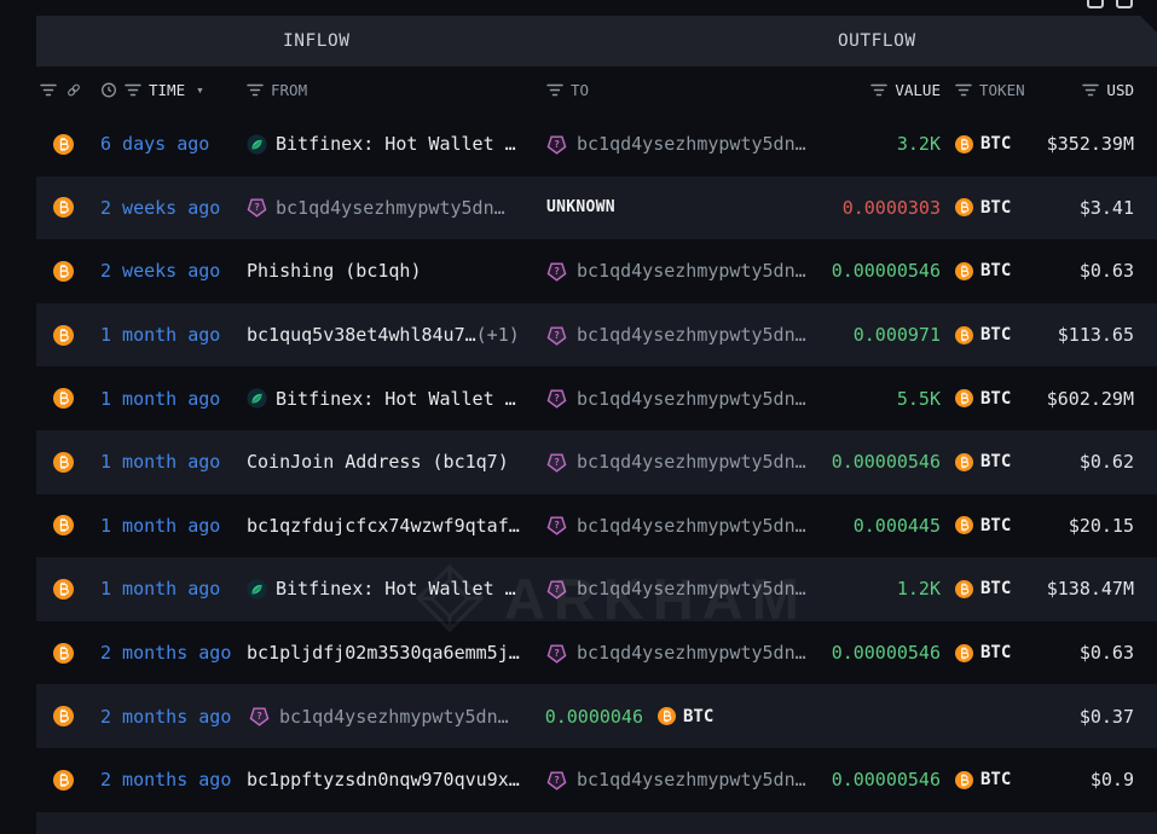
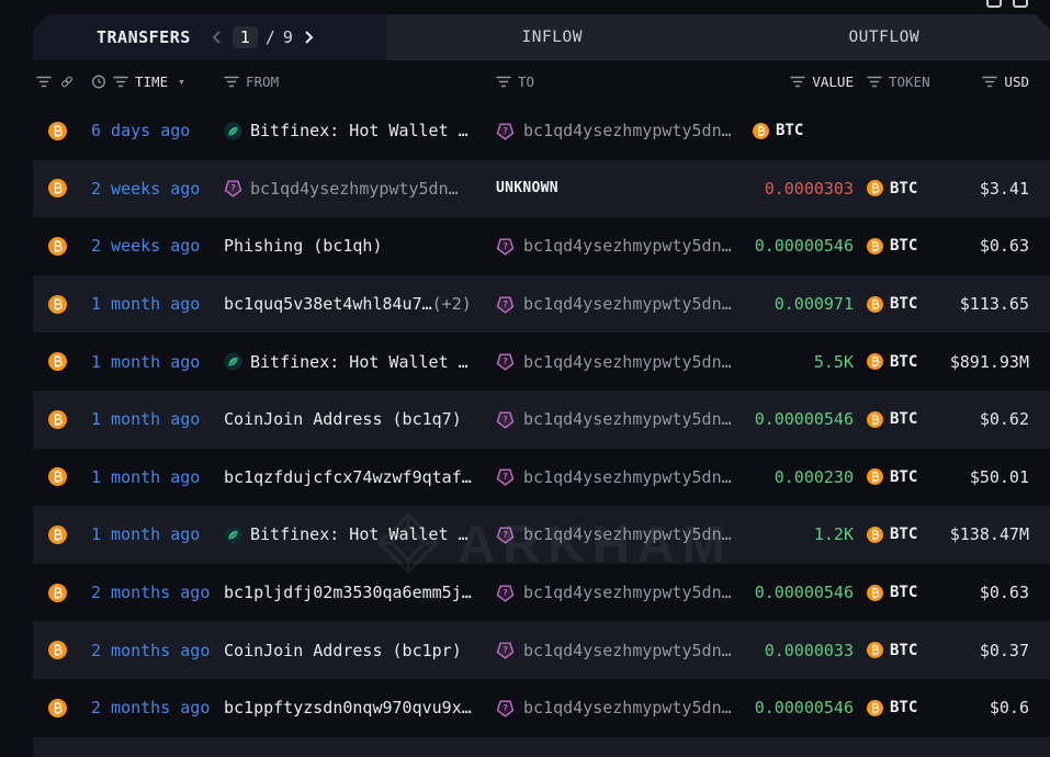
+ TRANSFERS
+ 1
+ /
+ 9
  INFLOW
  OUTFLOW
  TIME
  ▾
  FROM
  TO
  VALUE
  TOKEN
  USD
  6 days ago
  Bitfinex: Hot Wallet …
  ?
  bc1qd4ysezhmypwty5dn…
- 3.2K
  BTC
- $352.39M
  2 weeks ago
  ?
  bc1qd4ysezhmypwty5dn…
  UNKNOWN
  0.0000303
  BTC
  $3.41
  2 weeks ago
  Phishing (bc1qh)
  ?
  bc1qd4ysezhmypwty5dn…
  0.00000546
  BTC
  $0.63
  1 month ago
  bc1quq5v38et4whl84u7…
- (+1)
+ (+2)
  ?
  bc1qd4ysezhmypwty5dn…
  0.000971
  BTC
  $113.65
  1 month ago
  Bitfinex: Hot Wallet …
  ?
  bc1qd4ysezhmypwty5dn…
  5.5K
  BTC
- $602.29M
+ $891.93M
  1 month ago
  CoinJoin Address (bc1q7)
  ?
  bc1qd4ysezhmypwty5dn…
  0.00000546
  BTC
  $0.62
  1 month ago
  bc1qzfdujcfcx74wzwf9qtaf…
  ?
  bc1qd4ysezhmypwty5dn…
- 0.000445
+ 0.000230
  BTC
- $20.15
+ $50.01
  1 month ago
  Bitfinex: Hot Wallet …
  ?
  bc1qd4ysezhmypwty5dn…
  1.2K
  BTC
  $138.47M
  2 months ago
  bc1pljdfj02m3530qa6emm5j…
  ?
  bc1qd4ysezhmypwty5dn…
  0.00000546
  BTC
  $0.63
  2 months ago
+ CoinJoin Address (bc1pr)
  ?
  bc1qd4ysezhmypwty5dn…
- 0.0000046
+ 0.0000033
  BTC
  $0.37
  2 months ago
  bc1ppftyzsdn0nqw970qvu9x…
  ?
  bc1qd4ysezhmypwty5dn…
  0.00000546
  BTC
- $0.9
+ $0.6
  ARKHAM
